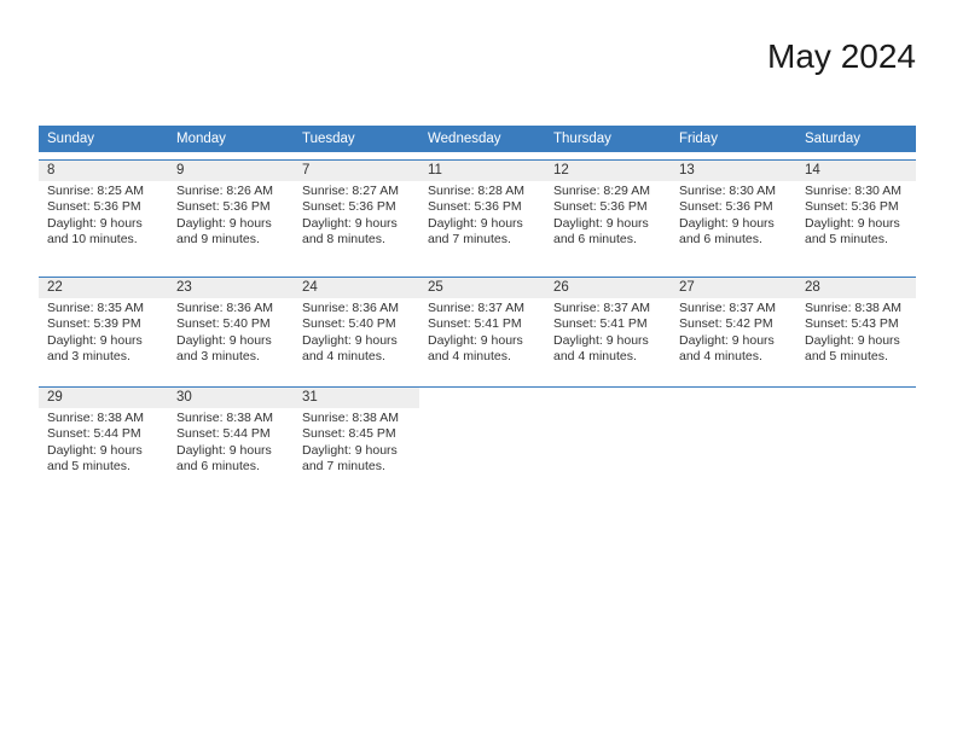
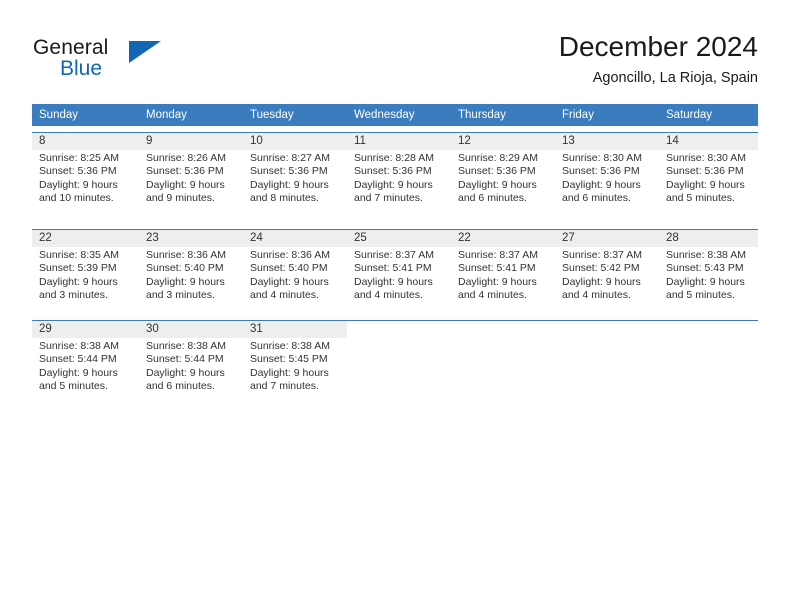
+ General
+ Blue
- May 2024
+ December 2024
+ Agoncillo, La Rioja, Spain
  Sunday	Monday	Tuesday	Wednesday	Thursday	Friday	Saturday
- 8Sunrise: 8:25 AMSunset: 5:36 PMDaylight: 9 hoursand 10 minutes.	9Sunrise: 8:26 AMSunset: 5:36 PMDaylight: 9 hoursand 9 minutes.	7Sunrise: 8:27 AMSunset: 5:36 PMDaylight: 9 hoursand 8 minutes.	11Sunrise: 8:28 AMSunset: 5:36 PMDaylight: 9 hoursand 7 minutes.	12Sunrise: 8:29 AMSunset: 5:36 PMDaylight: 9 hoursand 6 minutes.	13Sunrise: 8:30 AMSunset: 5:36 PMDaylight: 9 hoursand 6 minutes.	14Sunrise: 8:30 AMSunset: 5:36 PMDaylight: 9 hoursand 5 minutes.
+ 8Sunrise: 8:25 AMSunset: 5:36 PMDaylight: 9 hoursand 10 minutes.	9Sunrise: 8:26 AMSunset: 5:36 PMDaylight: 9 hoursand 9 minutes.	10Sunrise: 8:27 AMSunset: 5:36 PMDaylight: 9 hoursand 8 minutes.	11Sunrise: 8:28 AMSunset: 5:36 PMDaylight: 9 hoursand 7 minutes.	12Sunrise: 8:29 AMSunset: 5:36 PMDaylight: 9 hoursand 6 minutes.	13Sunrise: 8:30 AMSunset: 5:36 PMDaylight: 9 hoursand 6 minutes.	14Sunrise: 8:30 AMSunset: 5:36 PMDaylight: 9 hoursand 5 minutes.
- 22Sunrise: 8:35 AMSunset: 5:39 PMDaylight: 9 hoursand 3 minutes.	23Sunrise: 8:36 AMSunset: 5:40 PMDaylight: 9 hoursand 3 minutes.	24Sunrise: 8:36 AMSunset: 5:40 PMDaylight: 9 hoursand 4 minutes.	25Sunrise: 8:37 AMSunset: 5:41 PMDaylight: 9 hoursand 4 minutes.	26Sunrise: 8:37 AMSunset: 5:41 PMDaylight: 9 hoursand 4 minutes.	27Sunrise: 8:37 AMSunset: 5:42 PMDaylight: 9 hoursand 4 minutes.	28Sunrise: 8:38 AMSunset: 5:43 PMDaylight: 9 hoursand 5 minutes.
+ 22Sunrise: 8:35 AMSunset: 5:39 PMDaylight: 9 hoursand 3 minutes.	23Sunrise: 8:36 AMSunset: 5:40 PMDaylight: 9 hoursand 3 minutes.	24Sunrise: 8:36 AMSunset: 5:40 PMDaylight: 9 hoursand 4 minutes.	25Sunrise: 8:37 AMSunset: 5:41 PMDaylight: 9 hoursand 4 minutes.	22Sunrise: 8:37 AMSunset: 5:41 PMDaylight: 9 hoursand 4 minutes.	27Sunrise: 8:37 AMSunset: 5:42 PMDaylight: 9 hoursand 4 minutes.	28Sunrise: 8:38 AMSunset: 5:43 PMDaylight: 9 hoursand 5 minutes.
- 29Sunrise: 8:38 AMSunset: 5:44 PMDaylight: 9 hoursand 5 minutes.	30Sunrise: 8:38 AMSunset: 5:44 PMDaylight: 9 hoursand 6 minutes.	31Sunrise: 8:38 AMSunset: 8:45 PMDaylight: 9 hoursand 7 minutes.
+ 29Sunrise: 8:38 AMSunset: 5:44 PMDaylight: 9 hoursand 5 minutes.	30Sunrise: 8:38 AMSunset: 5:44 PMDaylight: 9 hoursand 6 minutes.	31Sunrise: 8:38 AMSunset: 5:45 PMDaylight: 9 hoursand 7 minutes.
